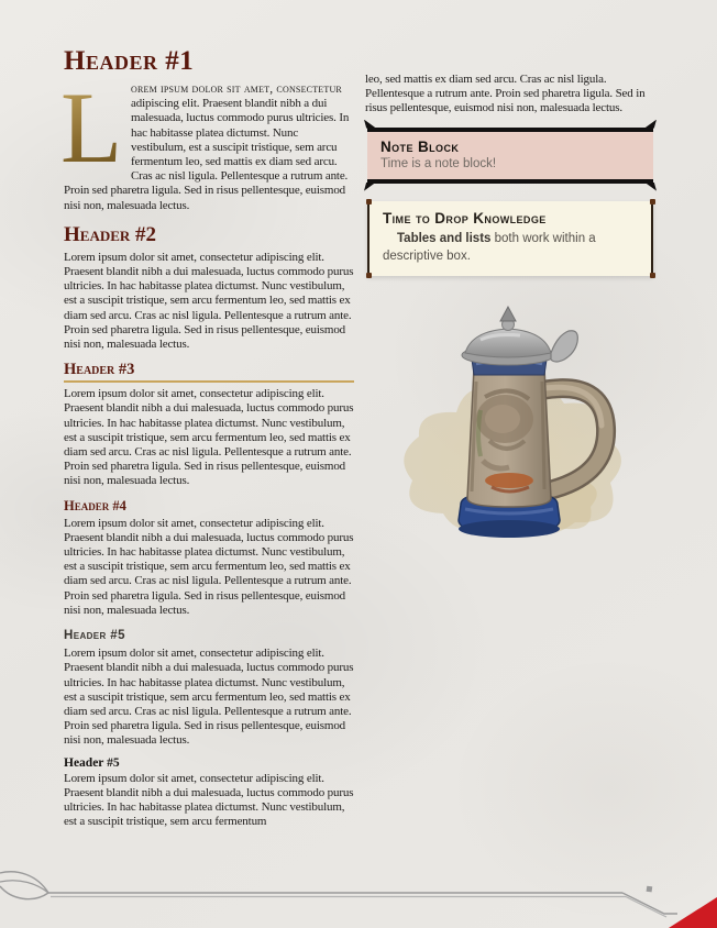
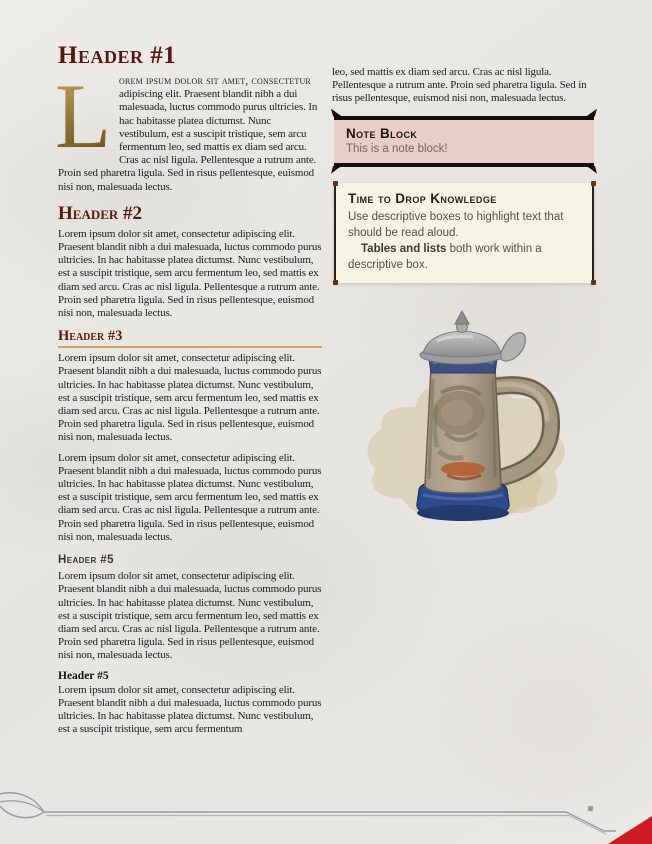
  Header #1
  L
  orem ipsum dolor sit amet, consectetur adipiscing elit. Praesent blandit nibh a dui malesuada, luctus commodo purus ultricies. In hac habitasse platea dictumst. Nunc vestibulum, est a suscipit tristique, sem arcu fermentum leo, sed mattis ex diam sed arcu. Cras ac nisl ligula. Pellentesque a rutrum ante. Proin sed pharetra ligula. Sed in risus pellentesque, euismod nisi non, malesuada lectus.
  Header #2
  Lorem ipsum dolor sit amet, consectetur adipiscing elit. Praesent blandit nibh a dui malesuada, luctus commodo purus ultricies. In hac habitasse platea dictumst. Nunc vestibulum, est a suscipit tristique, sem arcu fermentum leo, sed mattis ex diam sed arcu. Cras ac nisl ligula. Pellentesque a rutrum ante. Proin sed pharetra ligula. Sed in risus pellentesque, euismod nisi non, malesuada lectus.
  Header #3
  Lorem ipsum dolor sit amet, consectetur adipiscing elit. Praesent blandit nibh a dui malesuada, luctus commodo purus ultricies. In hac habitasse platea dictumst. Nunc vestibulum, est a suscipit tristique, sem arcu fermentum leo, sed mattis ex diam sed arcu. Cras ac nisl ligula. Pellentesque a rutrum ante. Proin sed pharetra ligula. Sed in risus pellentesque, euismod nisi non, malesuada lectus.
- Header #4
  Lorem ipsum dolor sit amet, consectetur adipiscing elit. Praesent blandit nibh a dui malesuada, luctus commodo purus ultricies. In hac habitasse platea dictumst. Nunc vestibulum, est a suscipit tristique, sem arcu fermentum leo, sed mattis ex diam sed arcu. Cras ac nisl ligula. Pellentesque a rutrum ante. Proin sed pharetra ligula. Sed in risus pellentesque, euismod nisi non, malesuada lectus.
  Header #5
  Lorem ipsum dolor sit amet, consectetur adipiscing elit. Praesent blandit nibh a dui malesuada, luctus commodo purus ultricies. In hac habitasse platea dictumst. Nunc vestibulum, est a suscipit tristique, sem arcu fermentum leo, sed mattis ex diam sed arcu. Cras ac nisl ligula. Pellentesque a rutrum ante. Proin sed pharetra ligula. Sed in risus pellentesque, euismod nisi non, malesuada lectus.
  Header #5
  Lorem ipsum dolor sit amet, consectetur adipiscing elit. Praesent blandit nibh a dui malesuada, luctus commodo purus ultricies. In hac habitasse platea dictumst. Nunc vestibulum, est a suscipit tristique, sem arcu fermentum
  leo, sed mattis ex diam sed arcu. Cras ac nisl ligula. Pellentesque a rutrum ante. Proin sed pharetra ligula. Sed in risus pellentesque, euismod nisi non, malesuada lectus.
  Note Block
- Time is a note block!
+ This is a note block!
  Time to Drop Knowledge
+ Use descriptive boxes to highlight text that should be read aloud.
  Tables and lists both work within a descriptive box.
